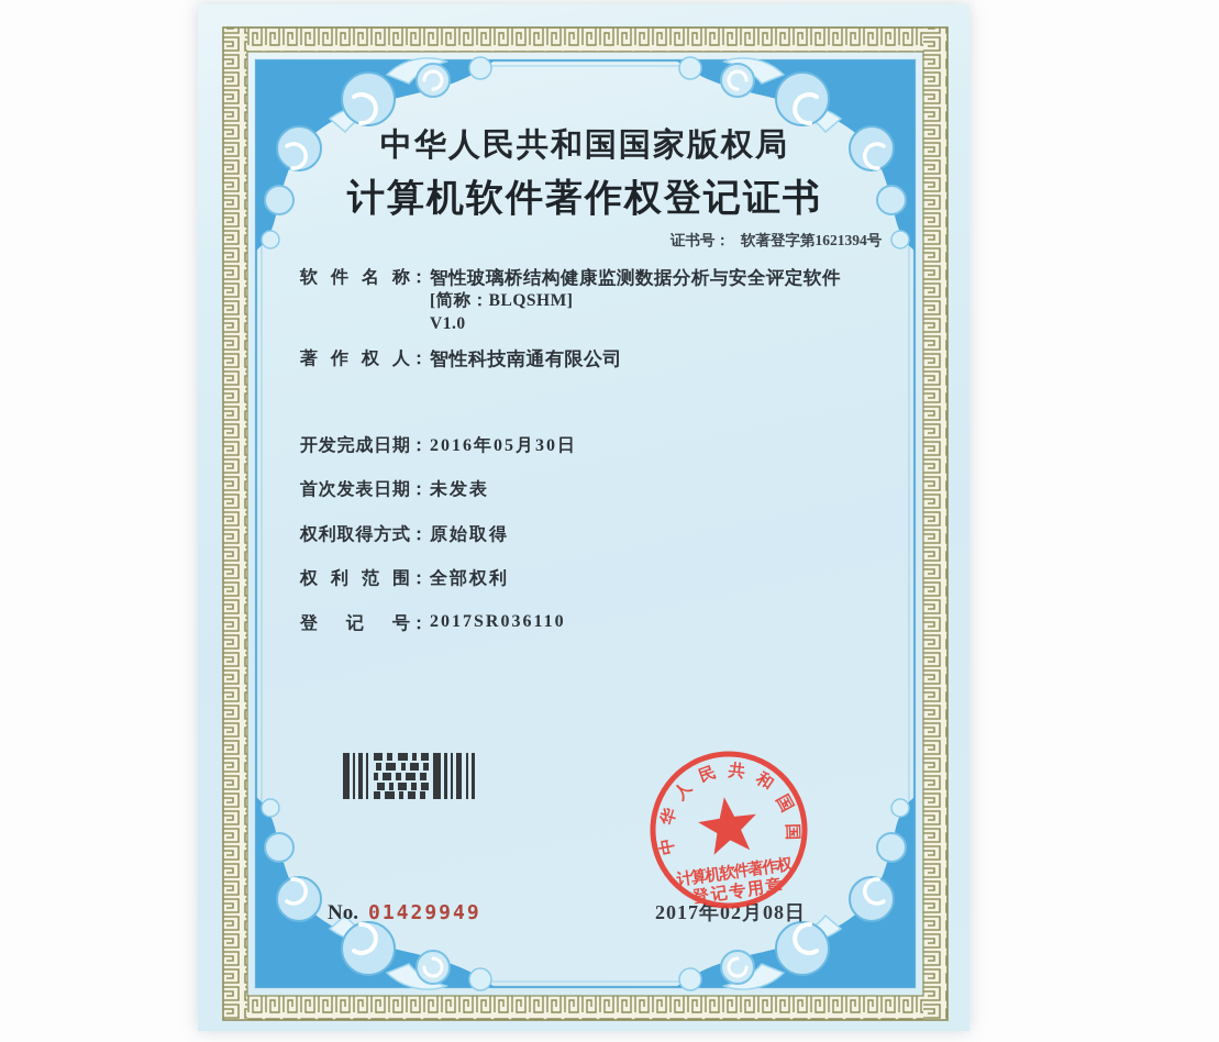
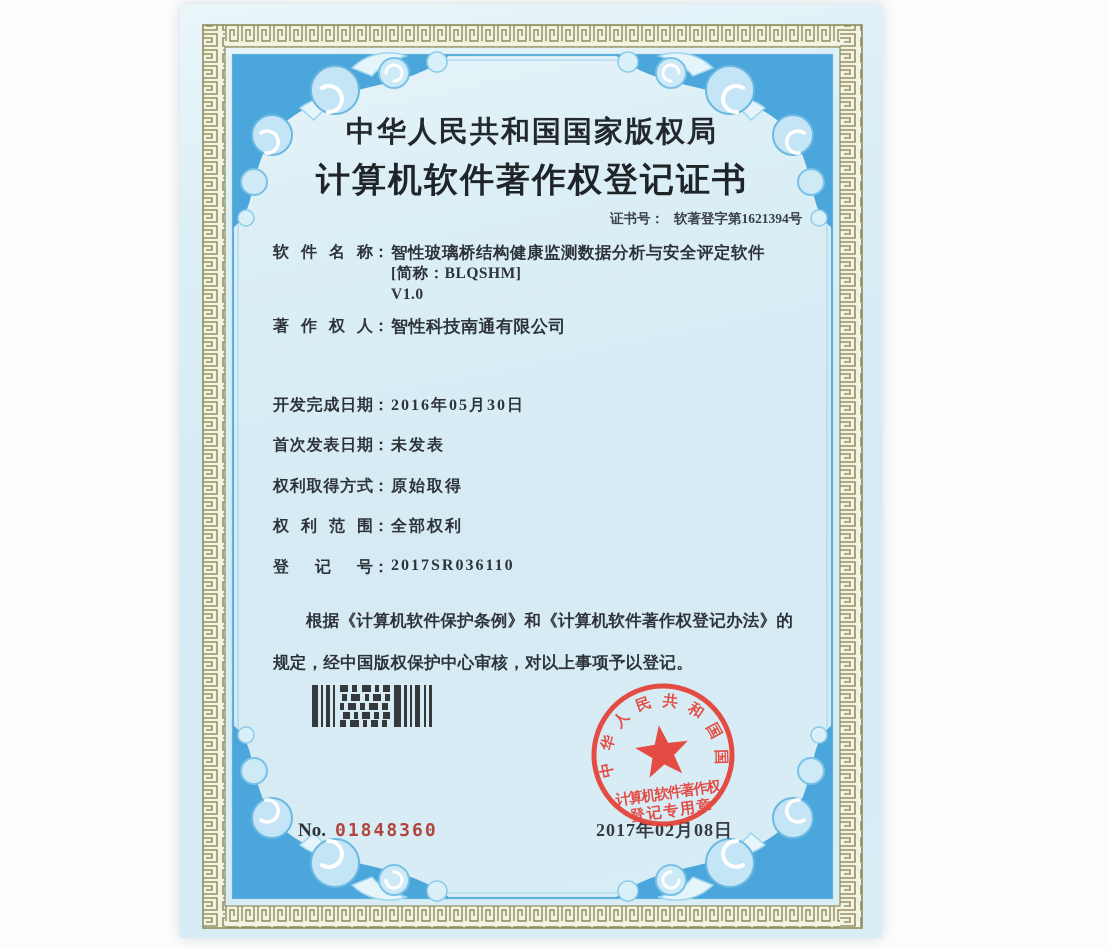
  中华人民共和国国家版权局
  计算机软件著作权登记证书
  证书号：
  软著登字第1621394号
  软件名称
  ：
  智性玻璃桥结构健康监测数据分析与安全评定软件
  [简称：BLQSHM]
  V1.0
  著作权人
  ：
  智性科技南通有限公司
  开发完成日期
  ：
  2016年05月30日
  首次发表日期
  ：
  未发表
  权利取得方式
  ：
  原始取得
  权利范围
  ：
  全部权利
  登记号
  ：
  2017SR036110
+ 根据《计算机软件保护条例》和《计算机软件著作权登记办法》的规定，经中国版权保护中心审核，对以上事项予以登记。
  No.
- 01429949
+ 01848360
  2017年02月08日
